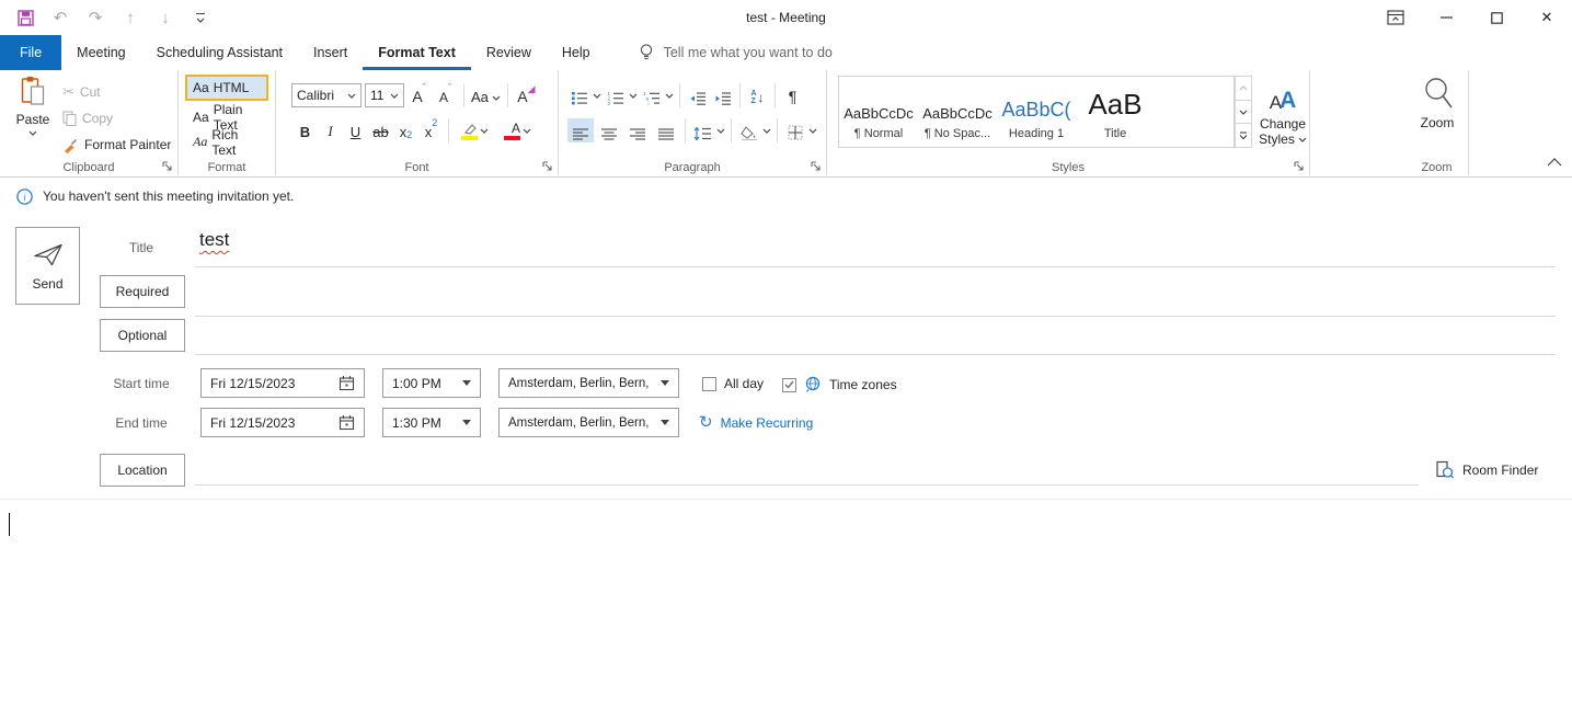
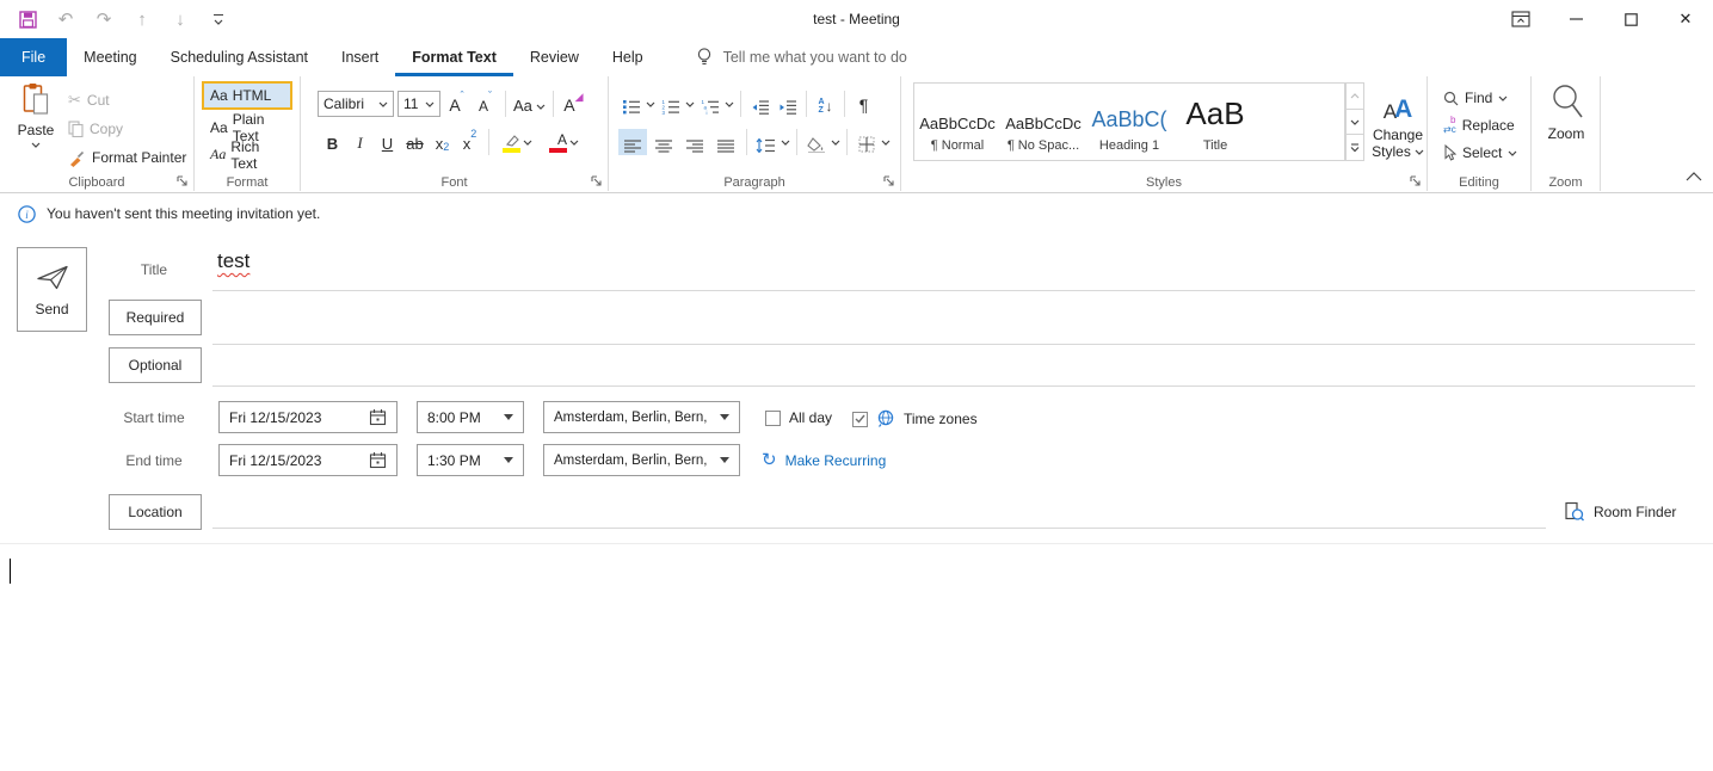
  ↶
  ↷
  ↑
  ↓
  test - Meeting
  ✕
  File
  Meeting
  Scheduling Assistant
  Insert
  Format Text
  Review
  Help
  Tell me what you want to do
  Paste
  ✂
  Cut
  Copy
  Format Painter
  Clipboard
  Aa
  HTML
  Aa
  Plain Text
  Aa
  Rich Text
  Format
  Calibri
  11
  A
  ˆ
  A
  ˇ
  Aa
  A
  ◢
  B
  I
  U
  ab
  x
  2
  x
  2
  A
  Font
  ↓
  ¶
  Paragraph
  AaBbCcDc
  ¶ Normal
  AaBbCcDc
  ¶ No Spac...
  AaBbC(
  Heading 1
  AaB
  Title
  A
  A
  Change
  Styles
  Styles
+ Find
+ b
+ ⇄c
+ Replace
+ Select
+ Editing
  Zoom
  Zoom
  i
  You haven't sent this meeting invitation yet.
  Send
  Title
  test
  Required
  Optional
  Start time
  Fri 12/15/2023
- 1:00 PM
+ 8:00 PM
  Amsterdam, Berlin, Bern,
  All day
  Time zones
  End time
  Fri 12/15/2023
  1:30 PM
  Amsterdam, Berlin, Bern,
  ↻
  Make Recurring
  Location
  Room Finder
